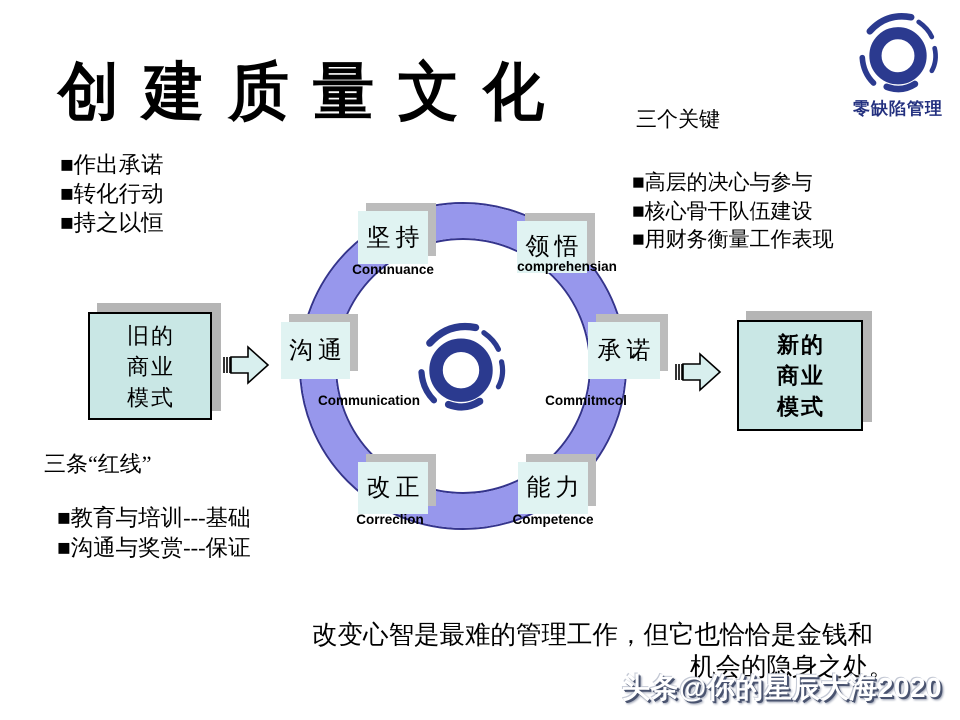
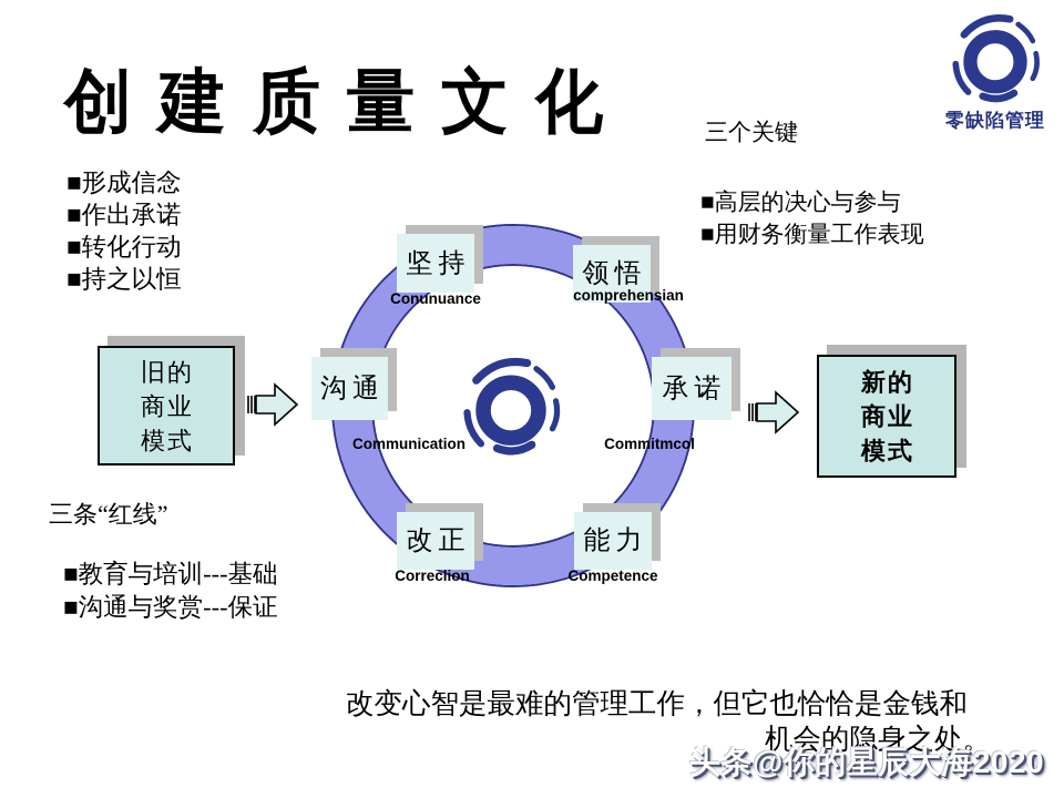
  创建质量文化
  零缺陷管理
+ ■形成信念
  ■作出承诺
  ■转化行动
  ■持之以恒
  三个关键
  ■高层的决心与参与
- ■核心骨干队伍建设
  ■用财务衡量工作表现
  坚持
  Conunuance
  领悟
  comprehensian
  沟通
  Communication
  承诺
  Commitmcol
  改正
  Correclion
  能力
  Competence
  旧的
  商业
  模式
  新的
  商业
  模式
  三条“红线”
  ■教育与培训---基础
  ■沟通与奖赏---保证
  改变心智是最难的管理工作，但它也恰恰是金钱和
  机会的隐身之处。
  头条@你的星辰大海2020
